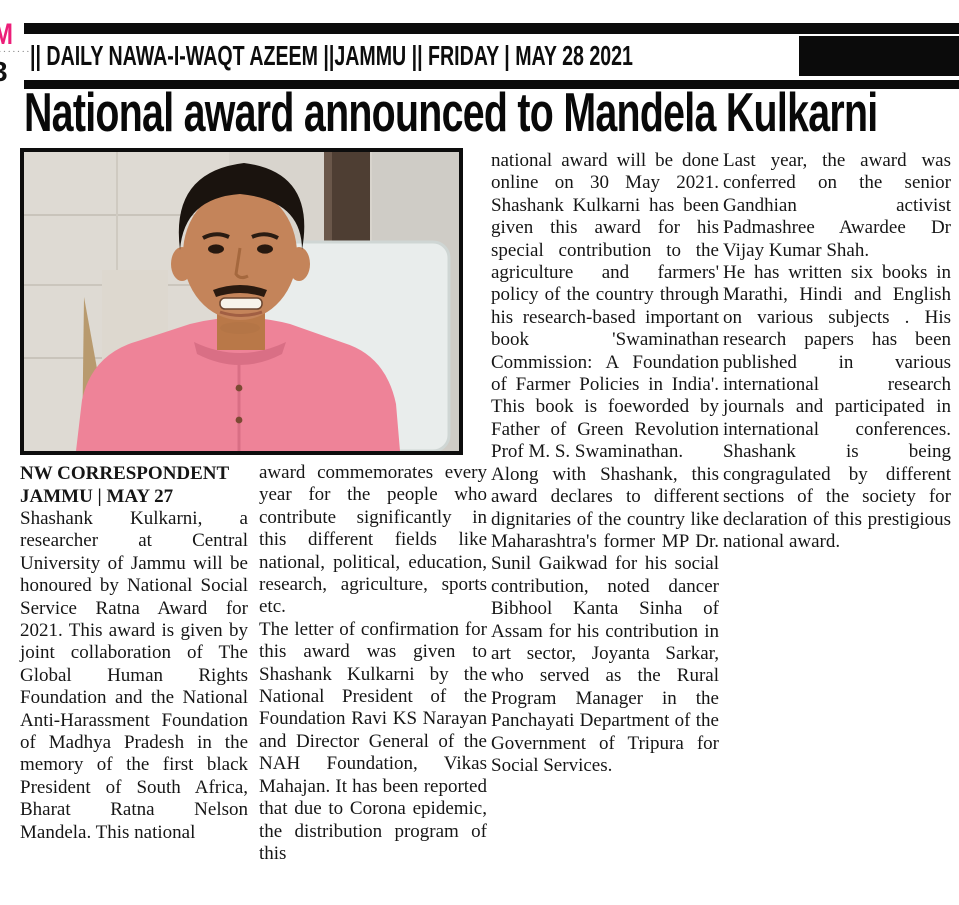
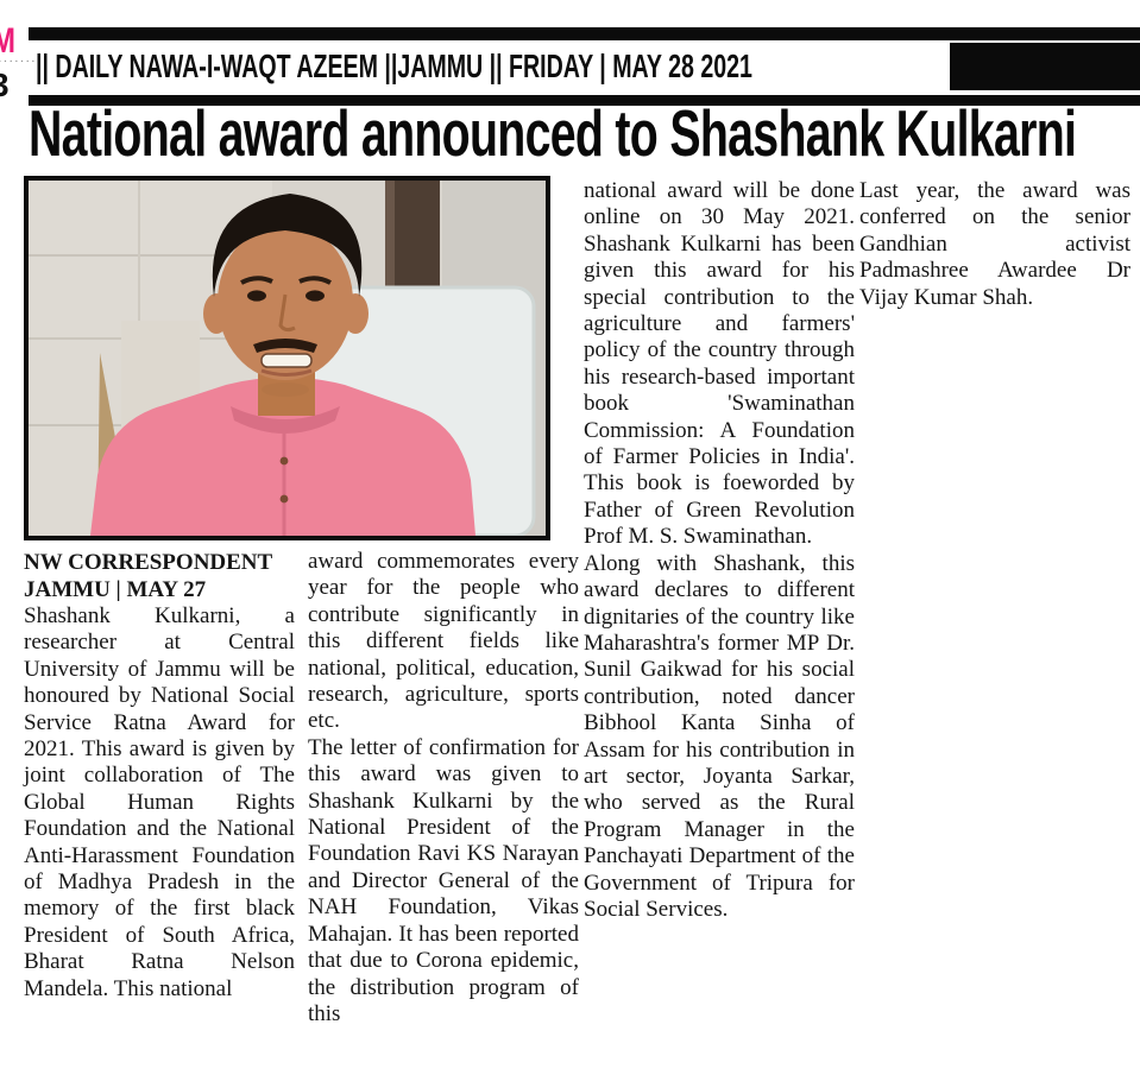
  M
  ·······
  || DAILY NAWA-I-WAQT AZEEM ||JAMMU || FRIDAY | MAY 28 2021
- National award announced to Mandela Kulkarni
+ National award announced to Shashank Kulkarni
  NW CORRESPONDENT
  JAMMU | MAY 27
  Shashank Kulkarni, a researcher at Central University of Jammu will be honoured by National Social Service Ratna Award for 2021. This award is given by joint collaboration of The Global Human Rights Foundation and the National Anti-Harassment Foundation of Madhya Pradesh in the memory of the first black President of South Africa, Bharat Ratna Nelson Mandela. This national
  award commemorates every year for the people who contribute significantly in this different fields like national, political, education, research, agriculture, sports etc.
  The letter of confirmation for this award was given to Shashank Kulkarni by the National President of the Foundation Ravi KS Narayan and Director General of the NAH Foundation, Vikas Mahajan. It has been reported that due to Corona epidemic, the distribution program of this
  national award will be done online on 30 May 2021. Shashank Kulkarni has been given this award for his special contribution to the agriculture and farmers' policy of the country through his research-based important book 'Swaminathan Commission: A Foundation of Farmer Policies in India'. This book is foeworded by Father of Green Revolution Prof M. S. Swaminathan.
  Along with Shashank, this award declares to different dignitaries of the country like Maharashtra's former MP Dr. Sunil Gaikwad for his social contribution, noted dancer Bibhool Kanta Sinha of Assam for his contribution in art sector, Joyanta Sarkar, who served as the Rural Program Manager in the Panchayati Department of the Government of Tripura for Social Services.
  Last year, the award was conferred on the senior Gandhian activist Padmashree Awardee Dr Vijay Kumar Shah.
- He has written six books in Marathi, Hindi and English on various subjects . His research papers has been published in various international research journals and participated in international conferences. Shashank is being congragulated by different sections of the society for declaration of this prestigious national award.
